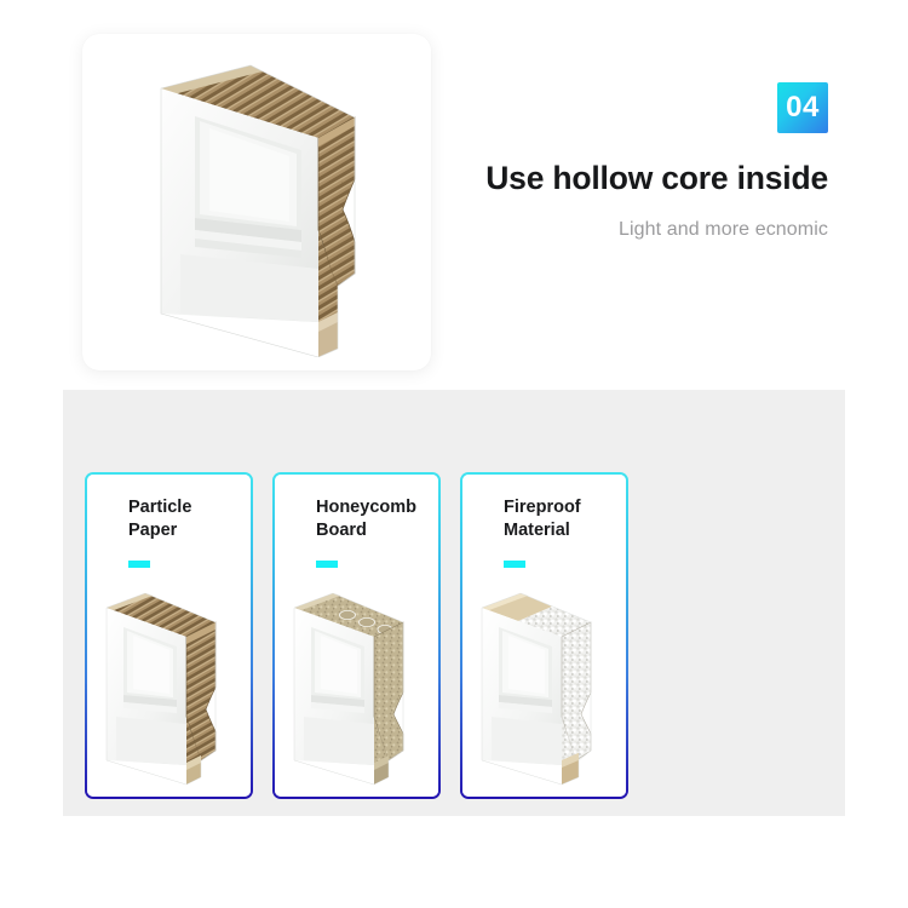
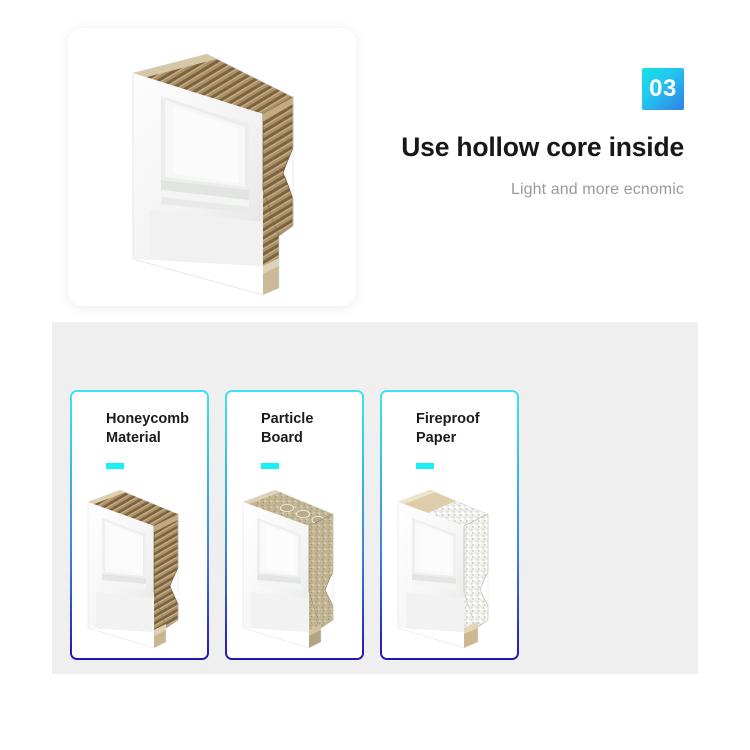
- 04
+ 03
  Use hollow core inside
  Light and more ecnomic
- Particle
+ Honeycomb
- Paper
+ Material
- Honeycomb
+ Particle
  Board
  Fireproof
- Material
+ Paper
